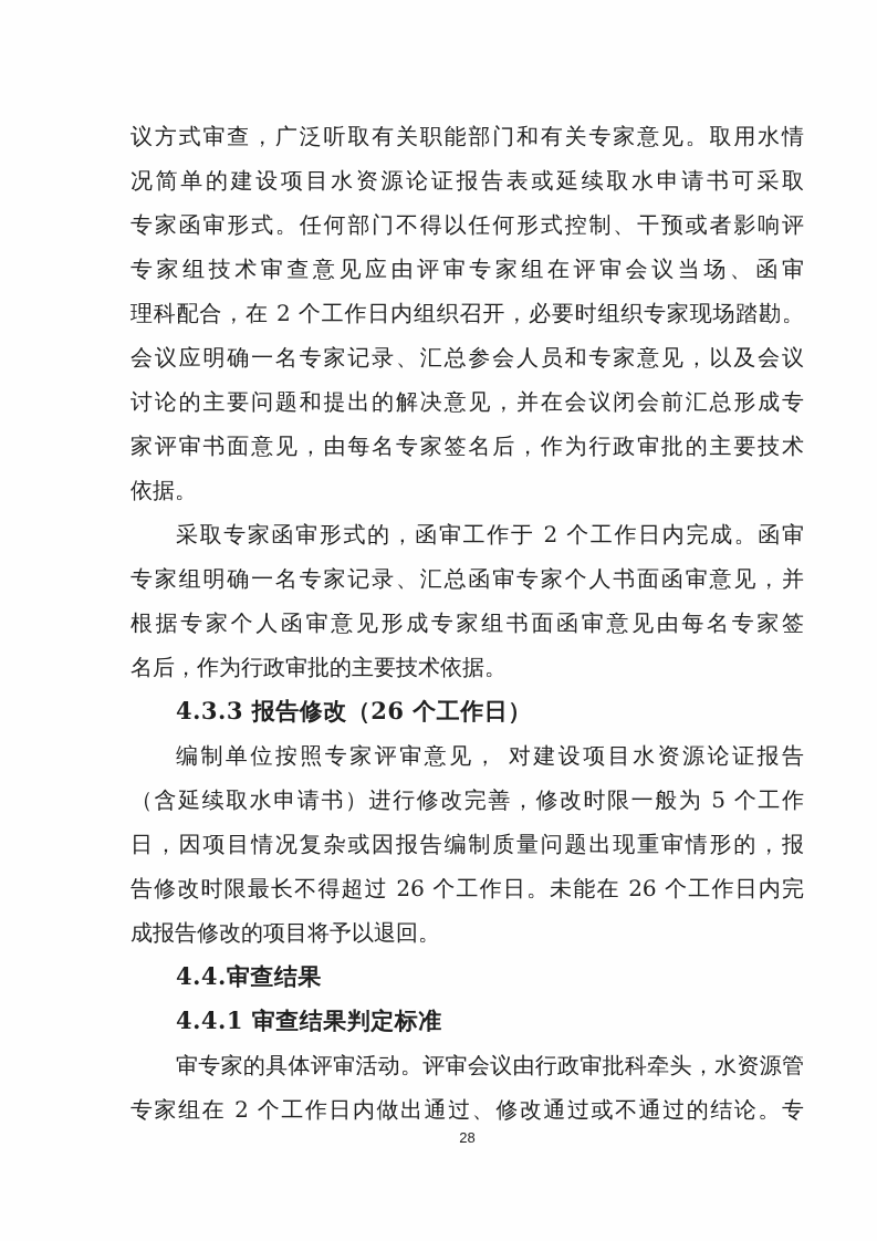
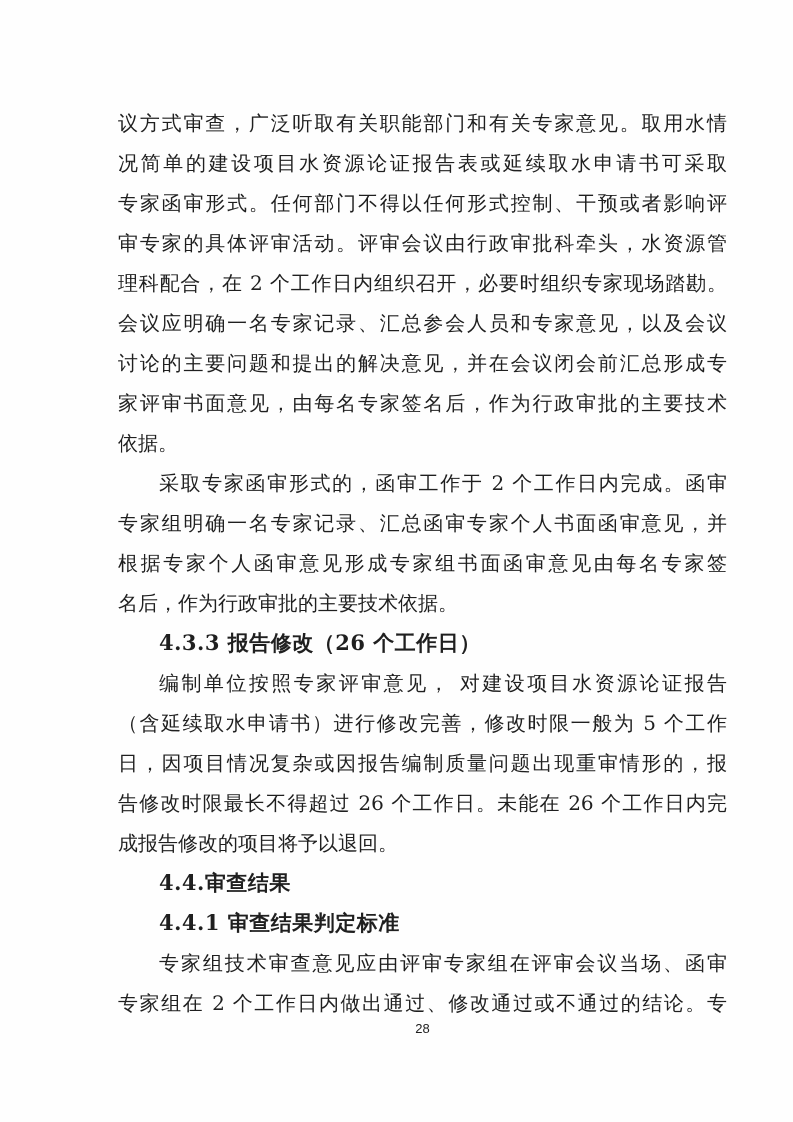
  议方式审查，广泛听取有关职能部门和有关专家意见。取用水情
  况简单的建设项目水资源论证报告表或延续取水申请书可采取
  专家函审形式。任何部门不得以任何形式控制、干预或者影响评
- 专家组技术审查意见应由评审专家组在评审会议当场、函审
+ 审专家的具体评审活动。评审会议由行政审批科牵头，水资源管
  理科配合，在 2 个工作日内组织召开，必要时组织专家现场踏勘。
  会议应明确一名专家记录、汇总参会人员和专家意见，以及会议
  讨论的主要问题和提出的解决意见，并在会议闭会前汇总形成专
  家评审书面意见，由每名专家签名后，作为行政审批的主要技术
  依据。
  采取专家函审形式的，函审工作于 2 个工作日内完成。函审
  专家组明确一名专家记录、汇总函审专家个人书面函审意见，并
  根据专家个人函审意见形成专家组书面函审意见由每名专家签
  名后，作为行政审批的主要技术依据。
  4.3.3 报告修改（26 个工作日）
  编制单位按照专家评审意见， 对建设项目水资源论证报告
  （含延续取水申请书）进行修改完善，修改时限一般为 5 个工作
  日，因项目情况复杂或因报告编制质量问题出现重审情形的，报
  告修改时限最长不得超过 26 个工作日。未能在 26 个工作日内完
  成报告修改的项目将予以退回。
  4.4.审查结果
  4.4.1 审查结果判定标准
- 审专家的具体评审活动。评审会议由行政审批科牵头，水资源管
+ 专家组技术审查意见应由评审专家组在评审会议当场、函审
  专家组在 2 个工作日内做出通过、修改通过或不通过的结论。专
  28
